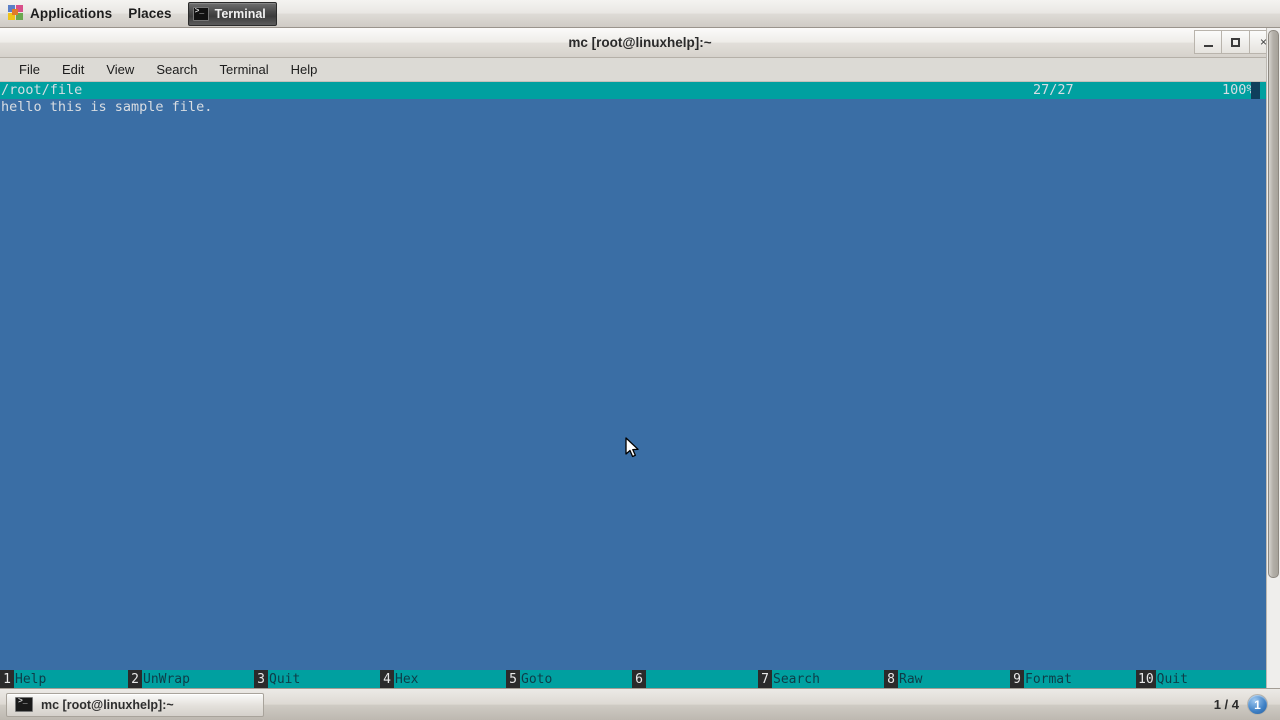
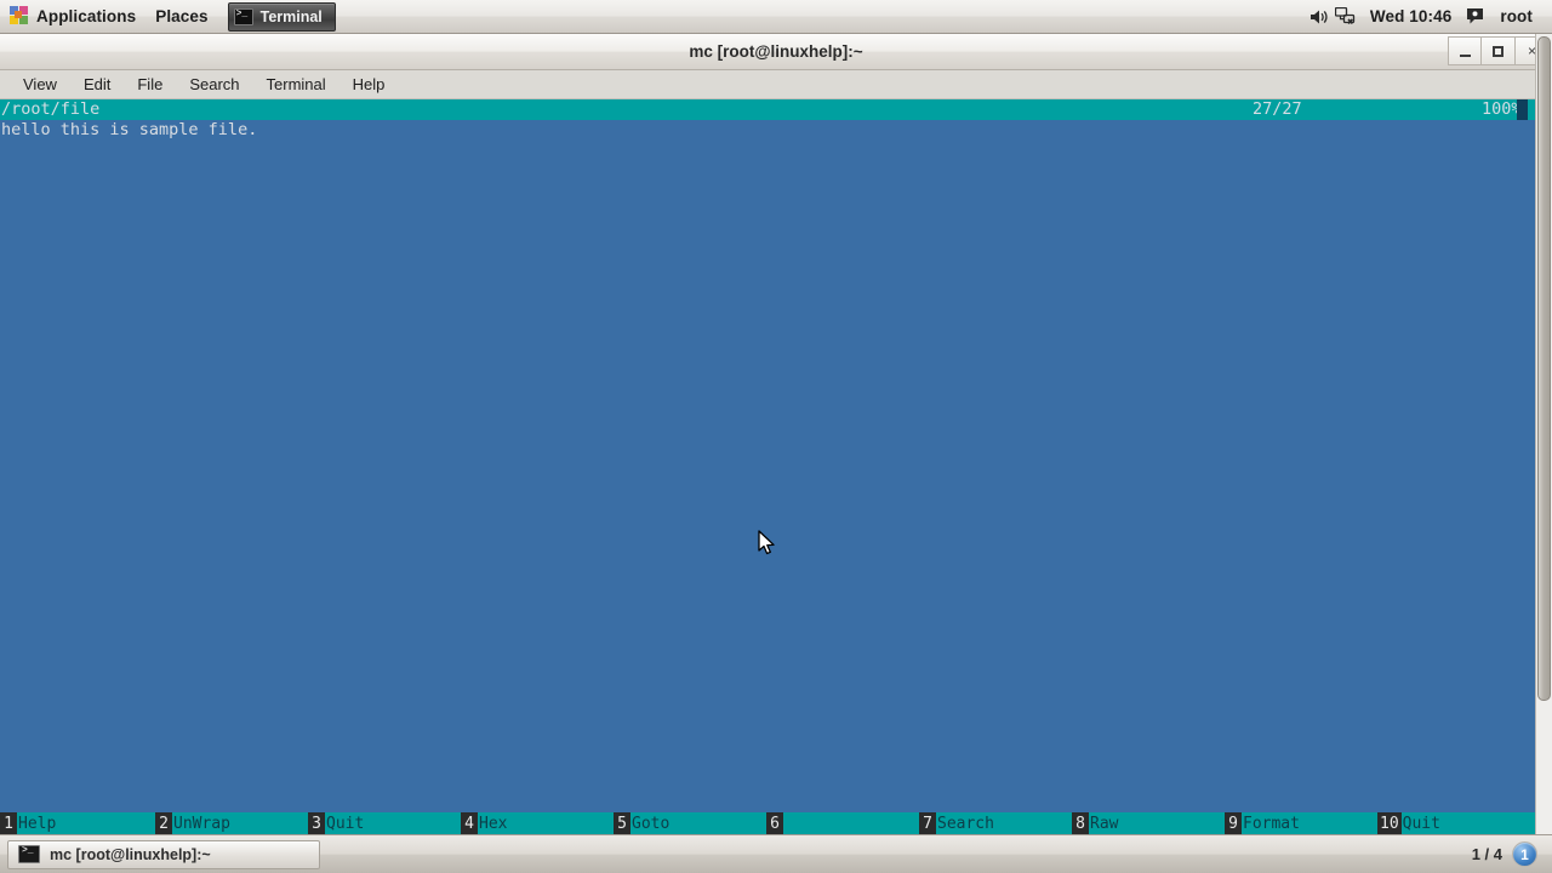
  Applications
  Places
  Terminal
+ Wed 10:46
+ root
  mc [root@linuxhelp]:~
  ×
- File
+ View
  Edit
- View
+ File
  Search
  Terminal
  Help
  /root/file
  27/27
  100
  hello this is sample file.
  1
  Help
  2
  UnWrap
  3
  Quit
  4
  Hex
  5
  Goto
  6
  7
  Search
  8
  Raw
  9
  Format
  10
  Quit
  mc [root@linuxhelp]:~
  1 / 4
  1
